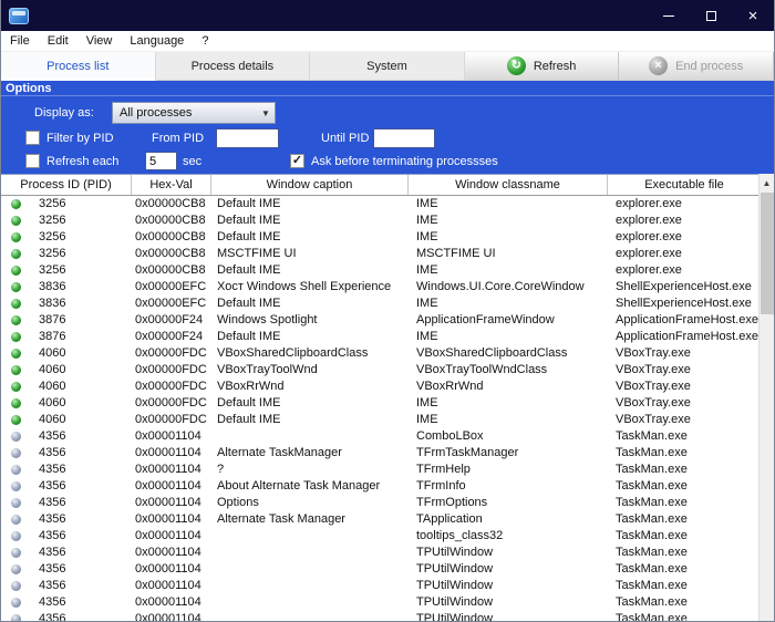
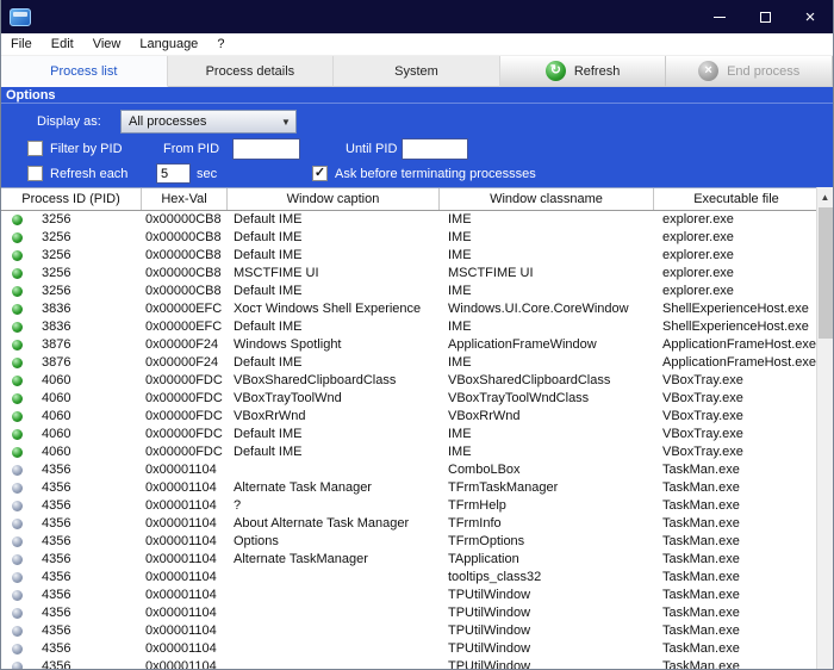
  ×
  File
  Edit
  View
  Language
  ?
  Process list
  Process details
  System
  ↻
  Refresh
  ×
  End process
  Options
  Display as:
  All processes
  ▼
  Filter by PID
  From PID
  Until PID
  Refresh each
  5
  sec
  ✓
  Ask before terminating processses
  Process ID (PID)
  Hex-Val
  Window caption
  Window classname
  Executable file
  3256
  0x00000CB8
  Default IME
  IME
  explorer.exe
  3256
  0x00000CB8
  Default IME
  IME
  explorer.exe
  3256
  0x00000CB8
  Default IME
  IME
  explorer.exe
  3256
  0x00000CB8
  MSCTFIME UI
  MSCTFIME UI
  explorer.exe
  3256
  0x00000CB8
  Default IME
  IME
  explorer.exe
  3836
  0x00000EFC
  Хост Windows Shell Experience
  Windows.UI.Core.CoreWindow
  ShellExperienceHost.exe
  3836
  0x00000EFC
  Default IME
  IME
  ShellExperienceHost.exe
  3876
  0x00000F24
  Windows Spotlight
  ApplicationFrameWindow
  ApplicationFrameHost.exe
  3876
  0x00000F24
  Default IME
  IME
  ApplicationFrameHost.exe
  4060
  0x00000FDC
  VBoxSharedClipboardClass
  VBoxSharedClipboardClass
  VBoxTray.exe
  4060
  0x00000FDC
  VBoxTrayToolWnd
  VBoxTrayToolWndClass
  VBoxTray.exe
  4060
  0x00000FDC
  VBoxRrWnd
  VBoxRrWnd
  VBoxTray.exe
  4060
  0x00000FDC
  Default IME
  IME
  VBoxTray.exe
  4060
  0x00000FDC
  Default IME
  IME
  VBoxTray.exe
  4356
  0x00001104
  ComboLBox
  TaskMan.exe
  4356
  0x00001104
- Alternate TaskManager
+ Alternate Task Manager
  TFrmTaskManager
  TaskMan.exe
  4356
  0x00001104
  ?
  TFrmHelp
  TaskMan.exe
  4356
  0x00001104
  About Alternate Task Manager
  TFrmInfo
  TaskMan.exe
  4356
  0x00001104
  Options
  TFrmOptions
  TaskMan.exe
  4356
  0x00001104
- Alternate Task Manager
+ Alternate TaskManager
  TApplication
  TaskMan.exe
  4356
  0x00001104
  tooltips_class32
  TaskMan.exe
  4356
  0x00001104
  TPUtilWindow
  TaskMan.exe
  4356
  0x00001104
  TPUtilWindow
  TaskMan.exe
  4356
  0x00001104
  TPUtilWindow
  TaskMan.exe
  4356
  0x00001104
  TPUtilWindow
  TaskMan.exe
  4356
  0x00001104
  TPUtilWindow
  TaskMan.exe
  ▲
